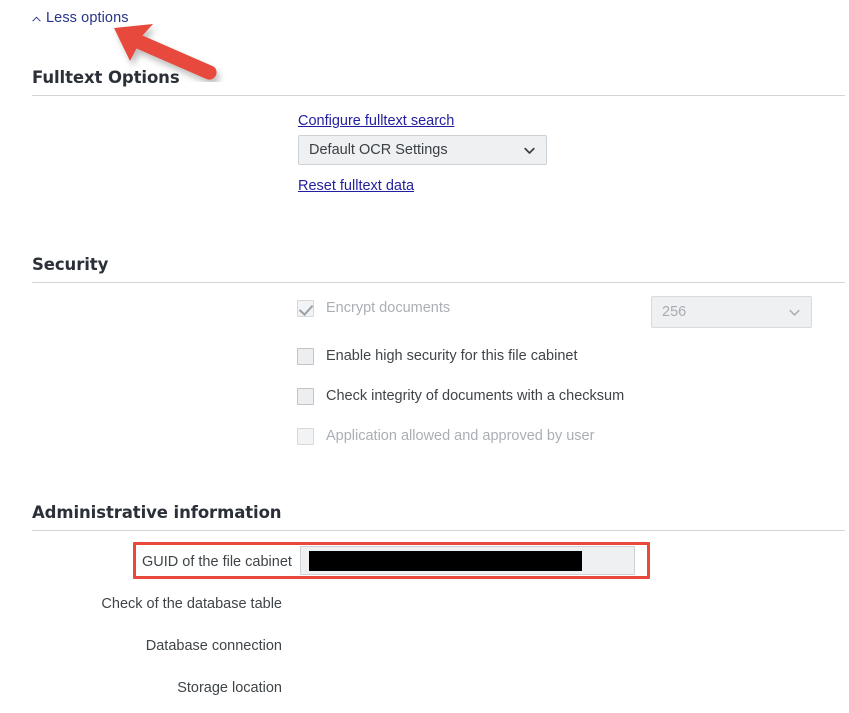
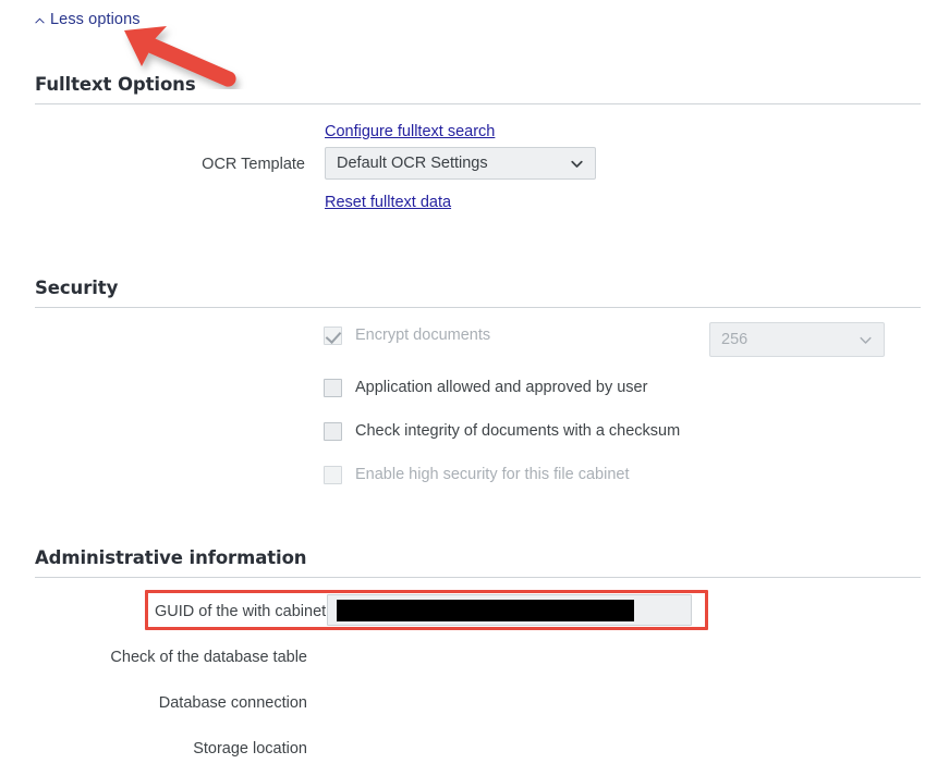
  Less options
  Fulltext Options
  Configure fulltext search
+ OCR Template
  Default OCR Settings
  Reset fulltext data
  Security
  Encrypt documents
  256
- Enable high security for this file cabinet
+ Application allowed and approved by user
  Check integrity of documents with a checksum
- Application allowed and approved by user
+ Enable high security for this file cabinet
  Administrative information
- GUID of the file cabinet
+ GUID of the with cabinet
  Check of the database table
  Database connection
  Storage location
